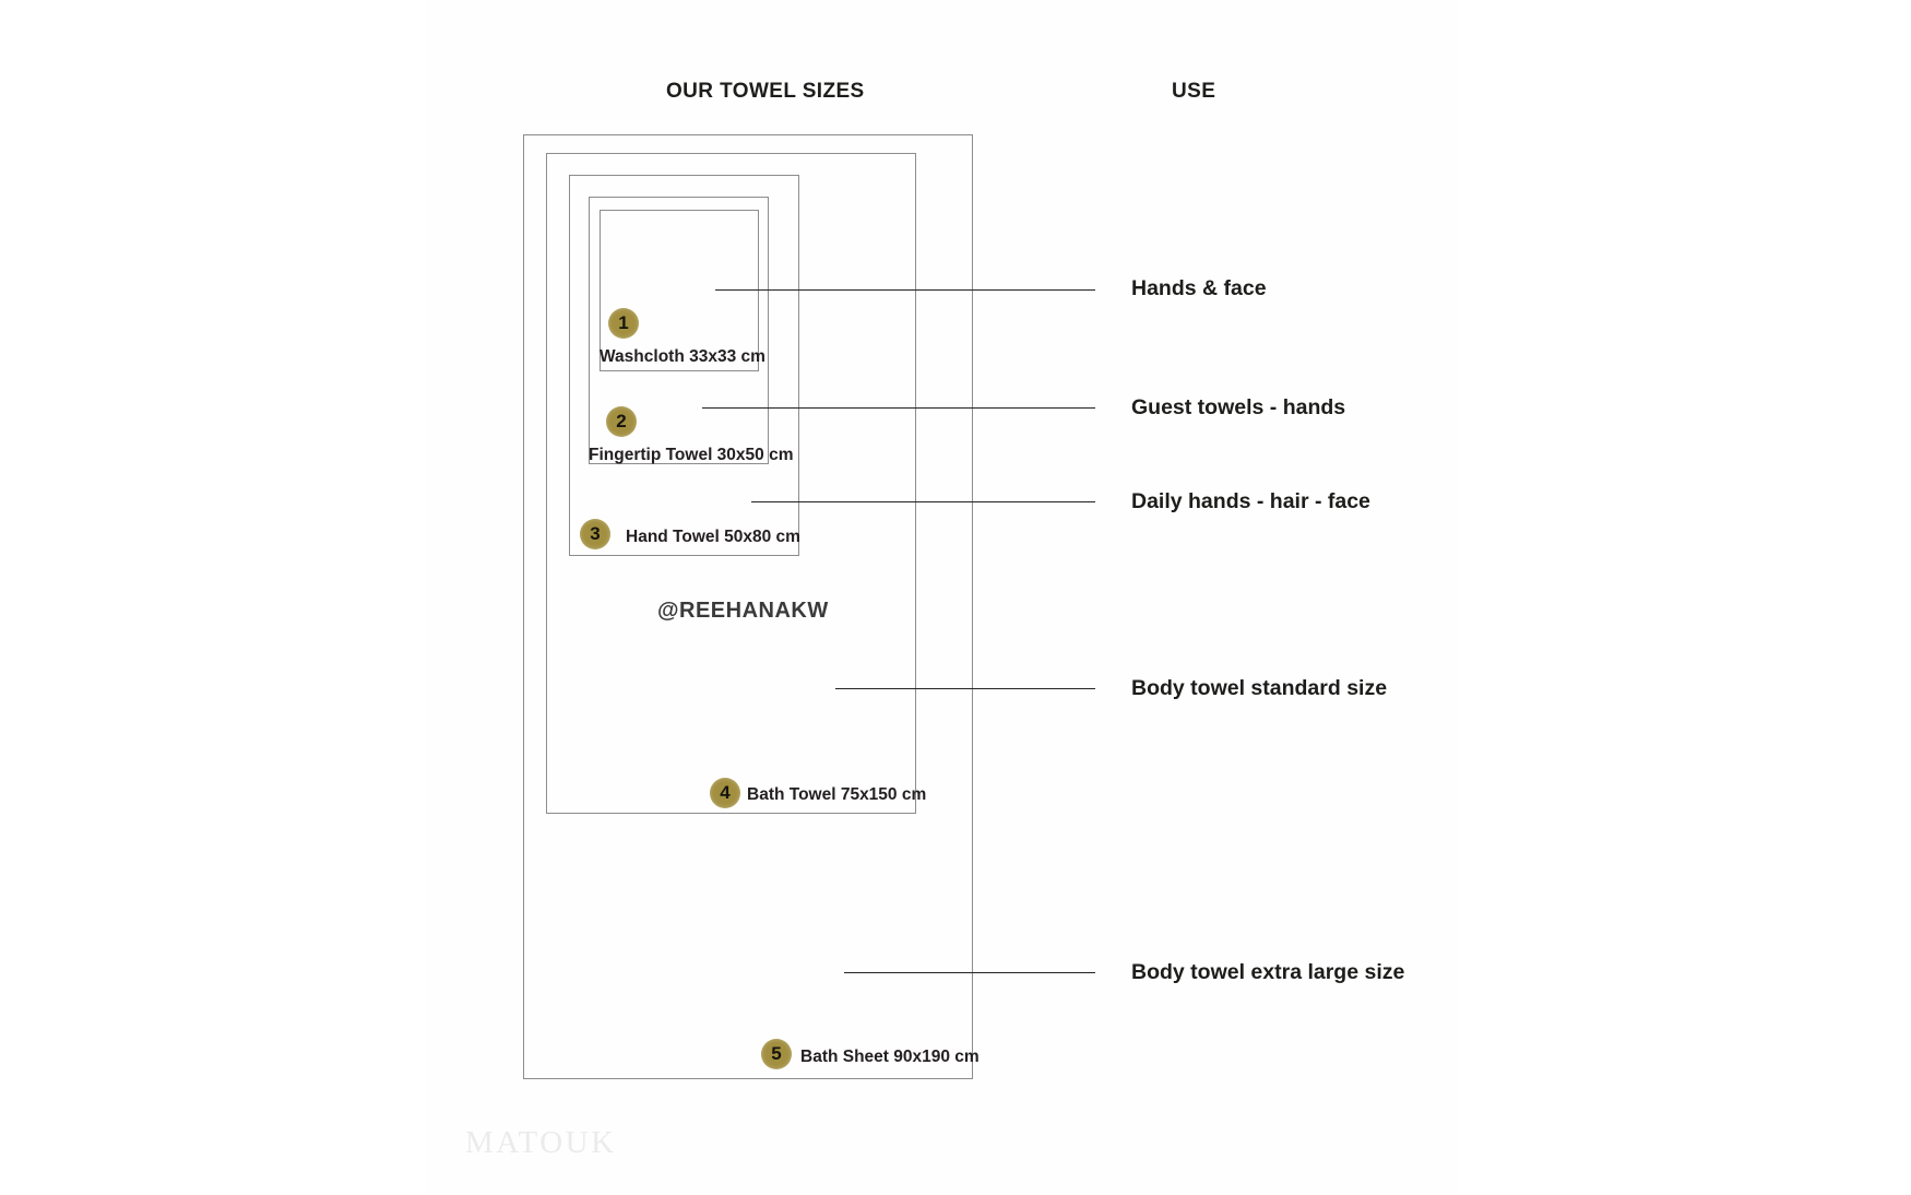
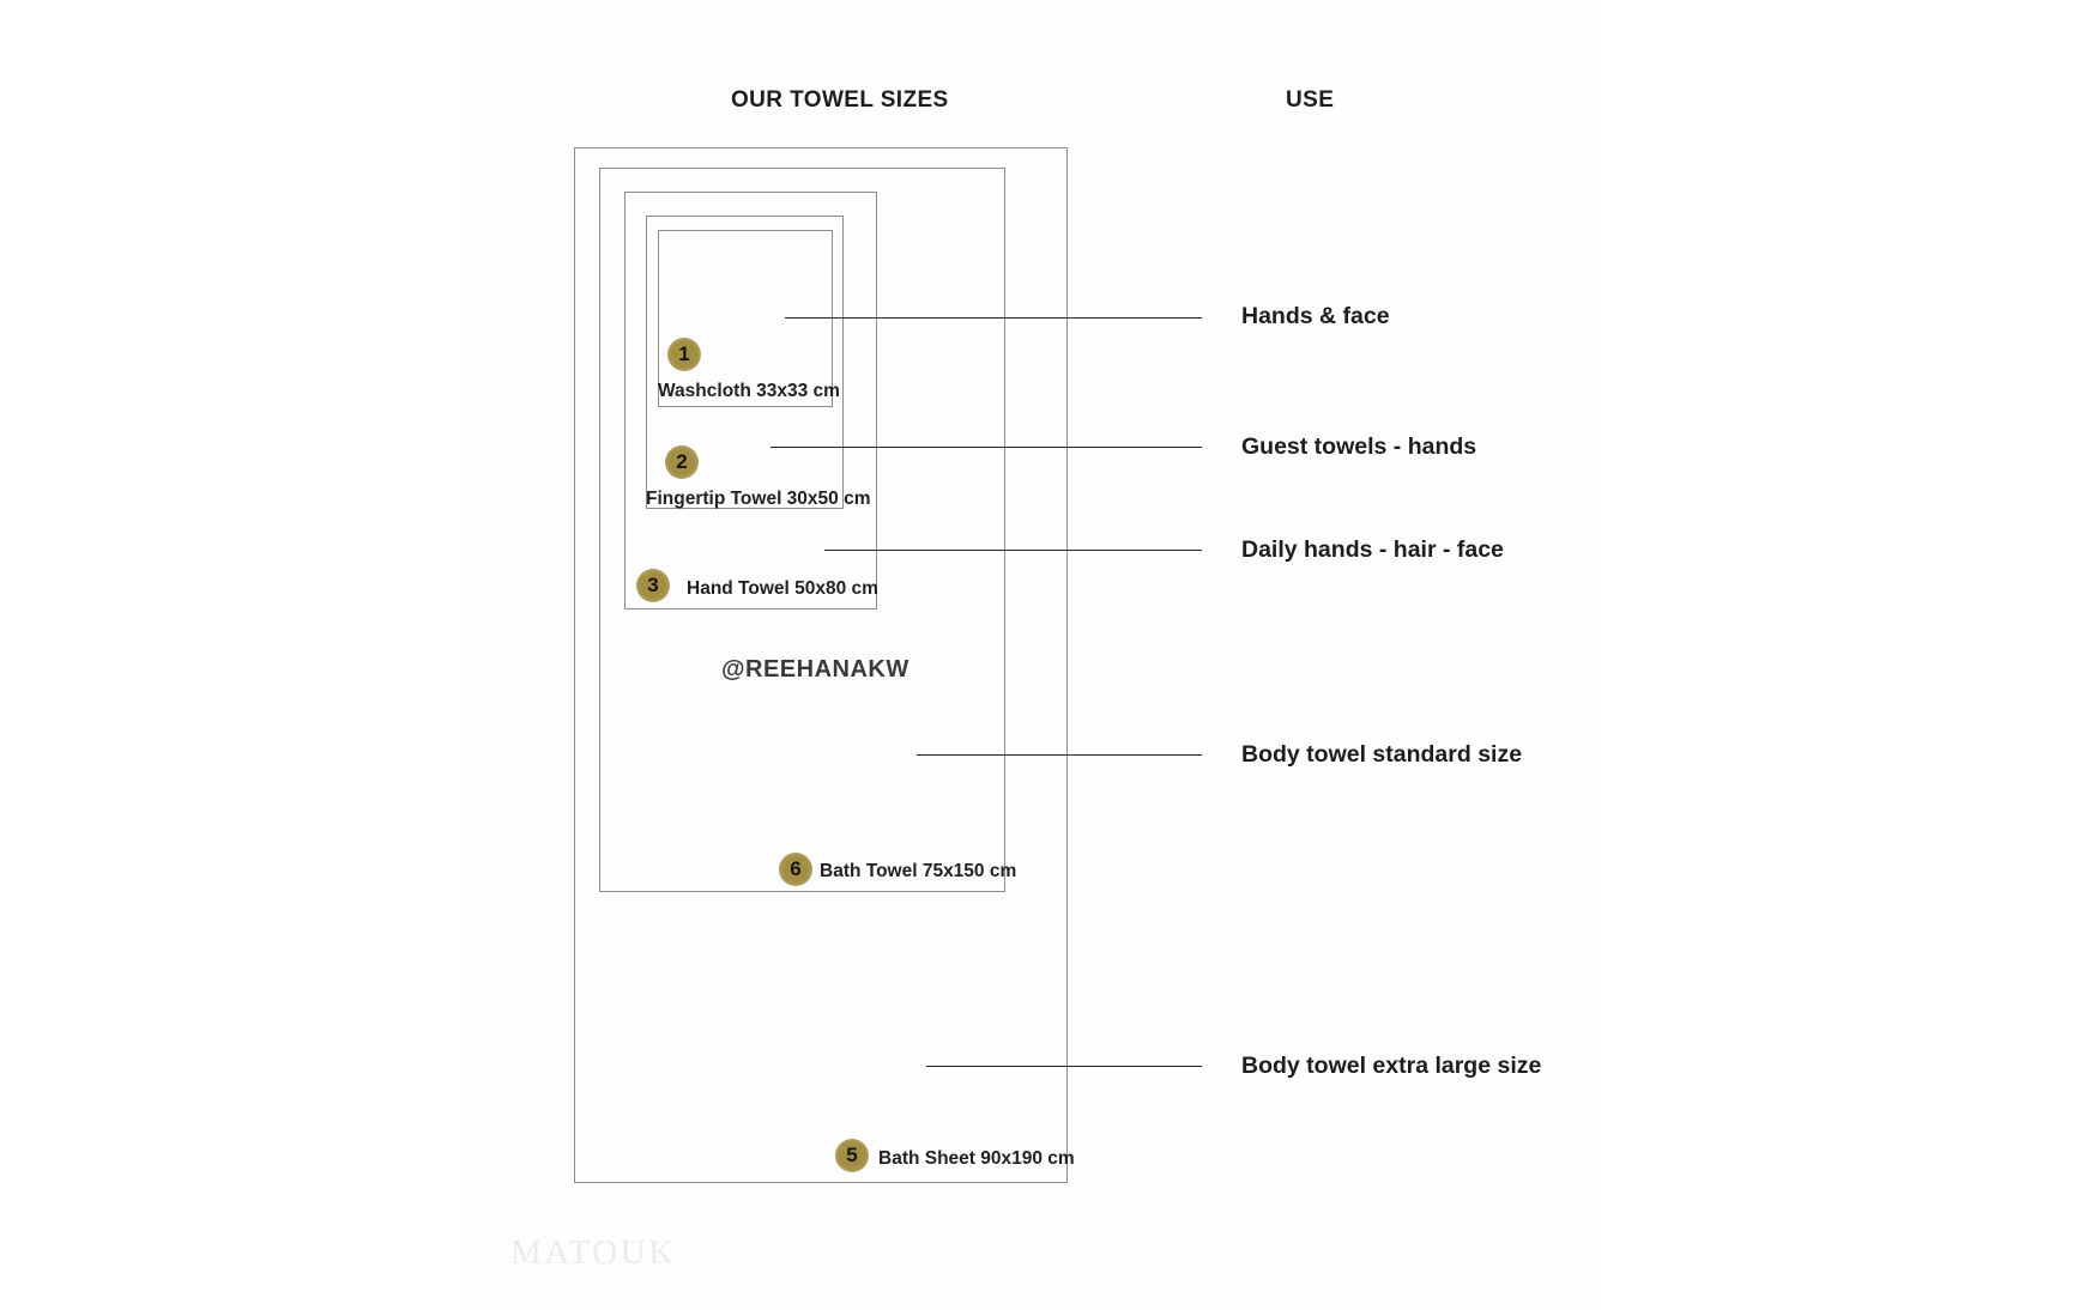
  OUR TOWEL SIZES
  USE
  1
  2
  3
- 4
+ 6
  5
  Washcloth 33x33 cm
  Fingertip Towel 30x50 cm
  Hand Towel 50x80 cm
  Bath Towel 75x150 cm
  Bath Sheet 90x190 cm
  Hands & face
  Guest towels - hands
  Daily hands - hair - face
  Body towel standard size
  Body towel extra large size
  @REEHANAKW
